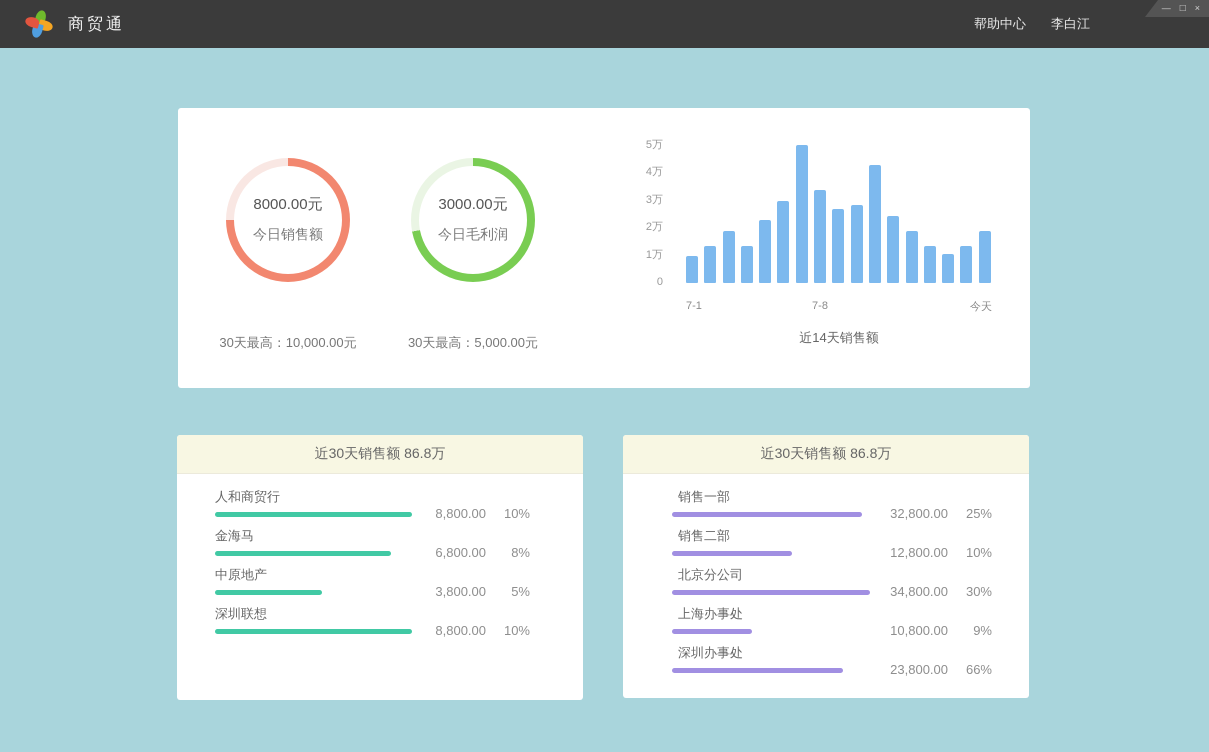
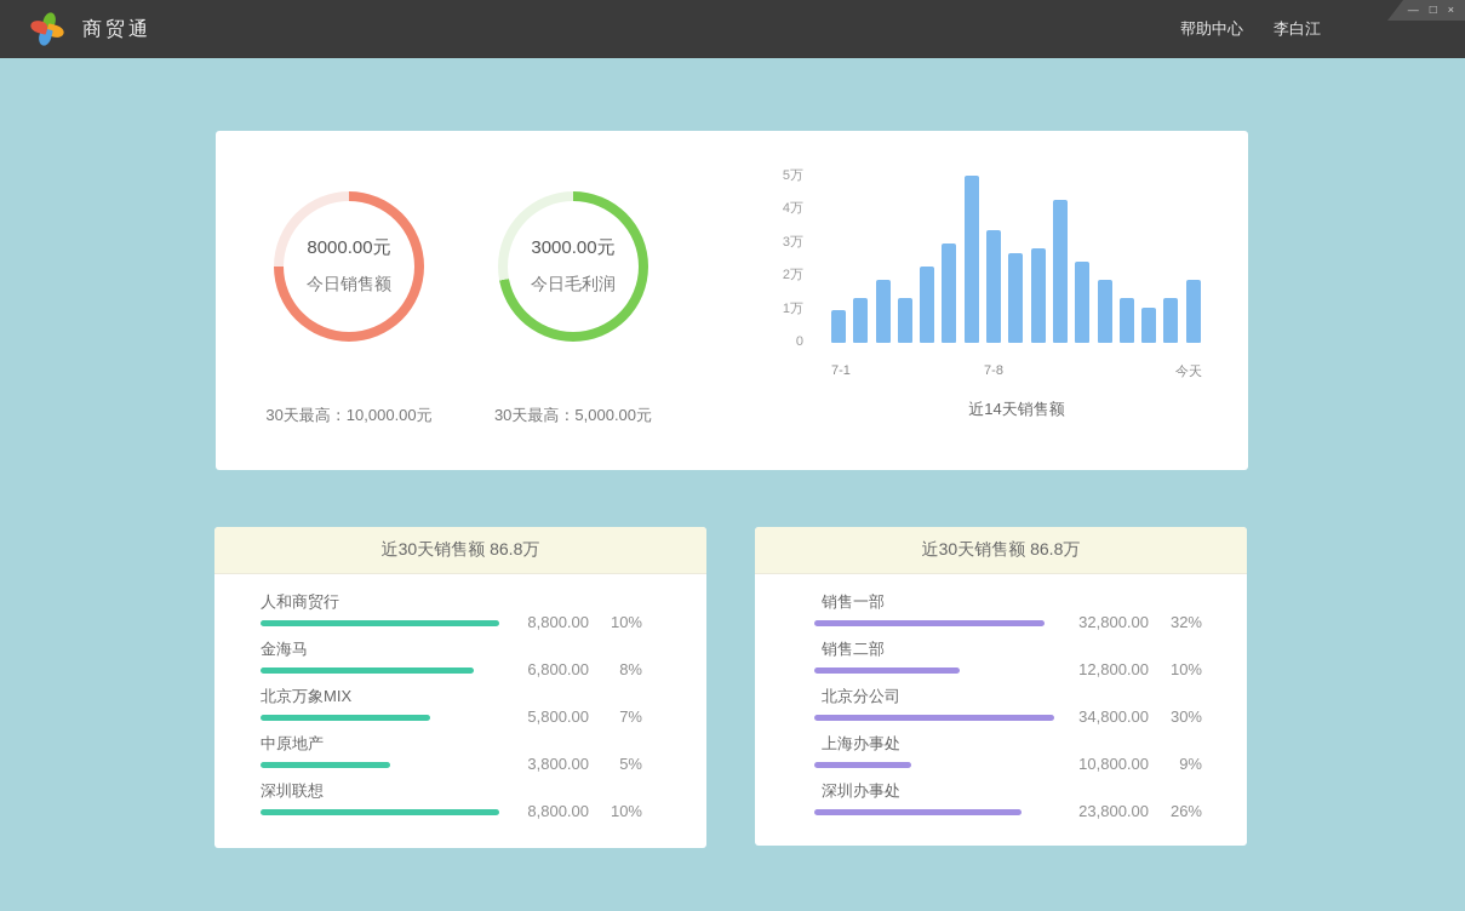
  商贸通
  帮助中心
  李白江
  —
  □
  ×
  8000.00元
  今日销售额
  30天最高：10,000.00元
  3000.00元
  今日毛利润
  30天最高：5,000.00元
  5万
  4万
  3万
  2万
  1万
  0
  7-1
  7-8
  今天
  近14天销售额
  近30天销售额 86.8万
  人和商贸行
  8,800.00
  10%
  金海马
  6,800.00
  8%
+ 北京万象MIX
+ 5,800.00
+ 7%
  中原地产
  3,800.00
  5%
  深圳联想
  8,800.00
  10%
  近30天销售额 86.8万
  销售一部
  32,800.00
- 25%
+ 32%
  销售二部
  12,800.00
  10%
  北京分公司
  34,800.00
  30%
  上海办事处
  10,800.00
  9%
  深圳办事处
  23,800.00
- 66%
+ 26%
